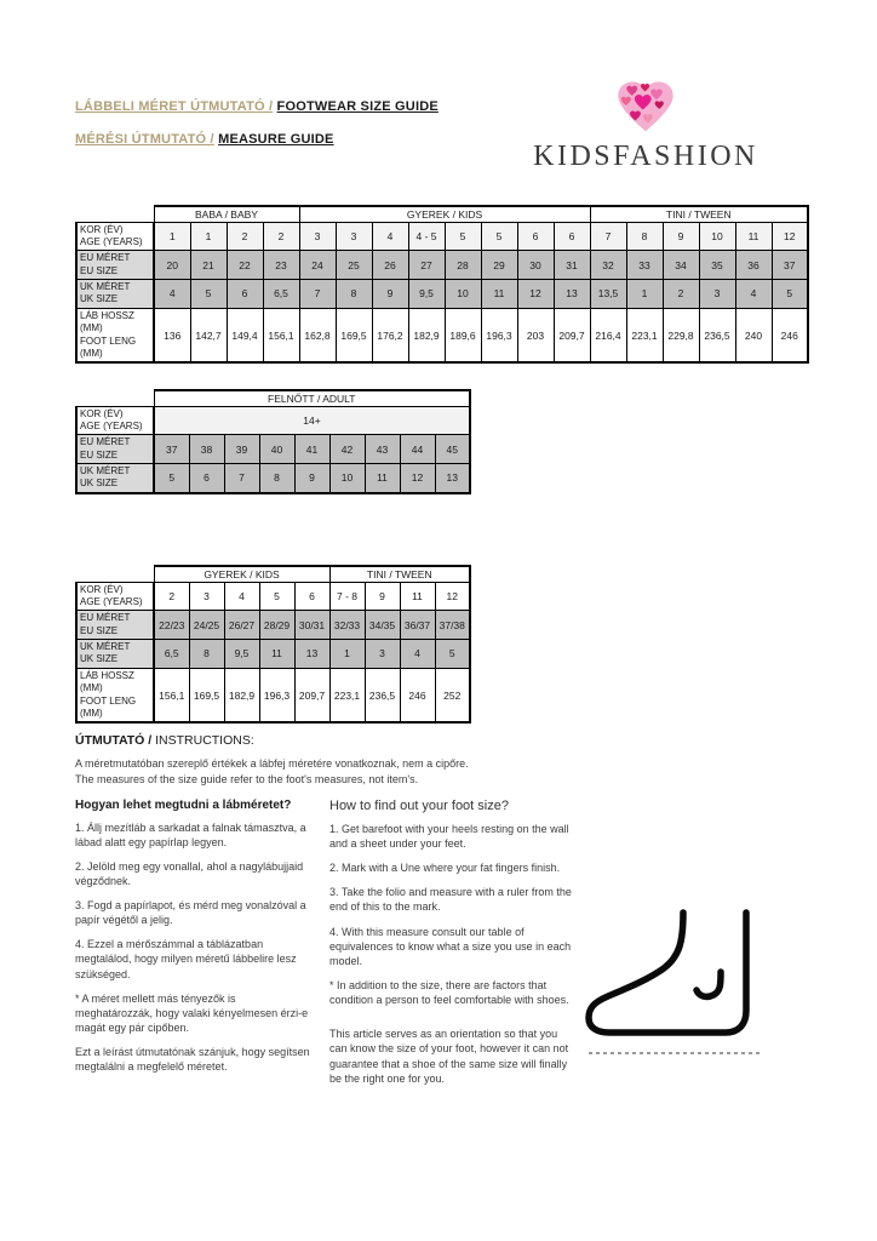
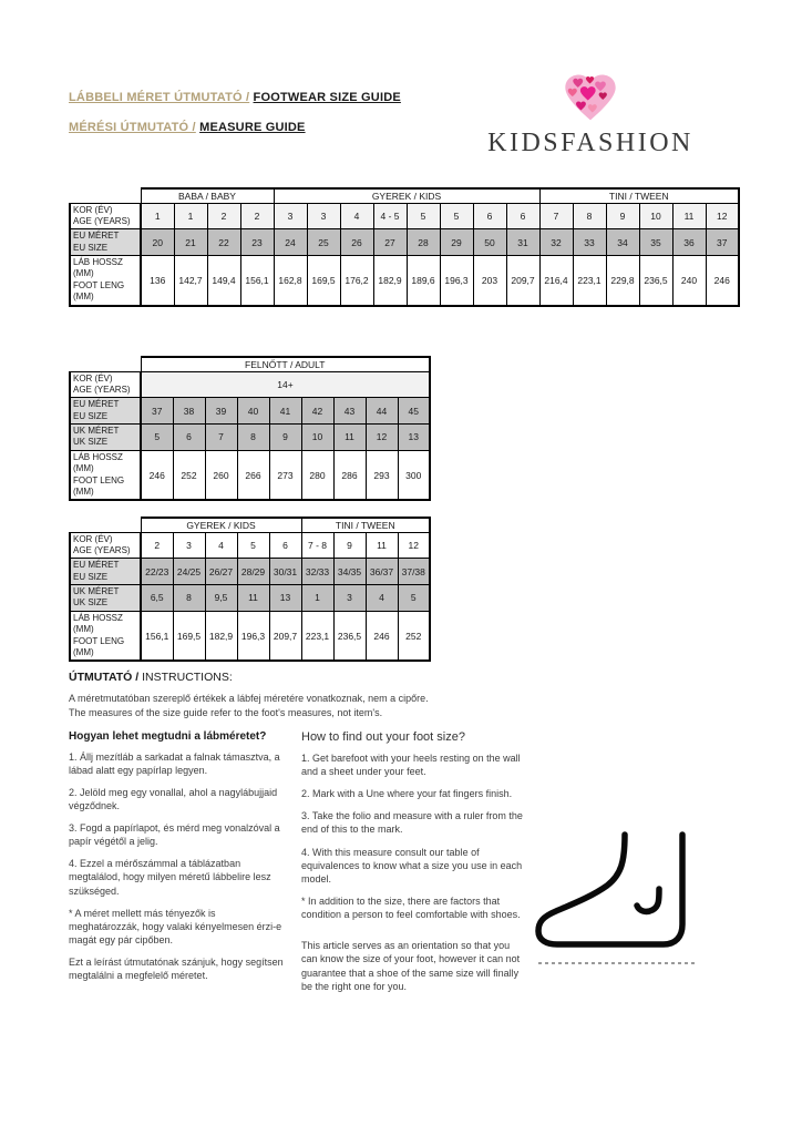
  LÁBBELI MÉRET ÚTMUTATÓ / FOOTWEAR SIZE GUIDE
  MÉRÉSI ÚTMUTATÓ / MEASURE GUIDE
  KIDSFASHION
  	BABA / BABY	GYEREK / KIDS	TINI / TWEEN
  KOR (ÉV) AGE (YEARS)	1	1	2	2	3	3	4	4 - 5	5	5	6	6	7	8	9	10	11	12
- EU MÉRET EU SIZE	20	21	22	23	24	25	26	27	28	29	30	31	32	33	34	35	36	37
+ EU MÉRET EU SIZE	20	21	22	23	24	25	26	27	28	29	50	31	32	33	34	35	36	37
- UK MÉRET UK SIZE	4	5	6	6,5	7	8	9	9,5	10	11	12	13	13,5	1	2	3	4	5
  LÁB HOSSZ (MM) FOOT LENG (MM)	136	142,7	149,4	156,1	162,8	169,5	176,2	182,9	189,6	196,3	203	209,7	216,4	223,1	229,8	236,5	240	246
  	FELNŐTT / ADULT
  KOR (ÉV) AGE (YEARS)	14+
  EU MÉRET EU SIZE	37	38	39	40	41	42	43	44	45
  UK MÉRET UK SIZE	5	6	7	8	9	10	11	12	13
+ LÁB HOSSZ (MM) FOOT LENG (MM)	246	252	260	266	273	280	286	293	300
  	GYEREK / KIDS	TINI / TWEEN
  KOR (ÉV) AGE (YEARS)	2	3	4	5	6	7 - 8	9	11	12
  EU MÉRET EU SIZE	22/23	24/25	26/27	28/29	30/31	32/33	34/35	36/37	37/38
  UK MÉRET UK SIZE	6,5	8	9,5	11	13	1	3	4	5
  LÁB HOSSZ (MM) FOOT LENG (MM)	156,1	169,5	182,9	196,3	209,7	223,1	236,5	246	252
  ÚTMUTATÓ / INSTRUCTIONS:
  A méretmutatóban szereplő értékek a lábfej méretére vonatkoznak, nem a cipőre.
  The measures of the size guide refer to the foot's measures, not item's.
  Hogyan lehet megtudni a lábméretet?
  1. Állj mezítláb a sarkadat a falnak támasztva, a lábad alatt egy papírlap legyen.
  2. Jelöld meg egy vonallal, ahol a nagylábujjaid végződnek.
  3. Fogd a papírlapot, és mérd meg vonalzóval a papír végétől a jelig.
  4. Ezzel a mérőszámmal a táblázatban megtalálod, hogy milyen méretű lábbelire lesz szükséged.
  * A méret mellett más tényezők is meghatározzák, hogy valaki kényelmesen érzi-e magát egy pár cipőben.
  Ezt a leírást útmutatónak szánjuk, hogy segítsen megtalálni a megfelelő méretet.
  How to find out your foot size?
  1. Get barefoot with your heels resting on the wall and a sheet under your feet.
  2. Mark with a Une where your fat fingers finish.
  3. Take the folio and measure with a ruler from the end of this to the mark.
  4. With this measure consult our table of equivalences to know what a size you use in each model.
  * In addition to the size, there are factors that condition a person to feel comfortable with shoes.
  This article serves as an orientation so that you can know the size of your foot, however it can not guarantee that a shoe of the same size will finally be the right one for you.
